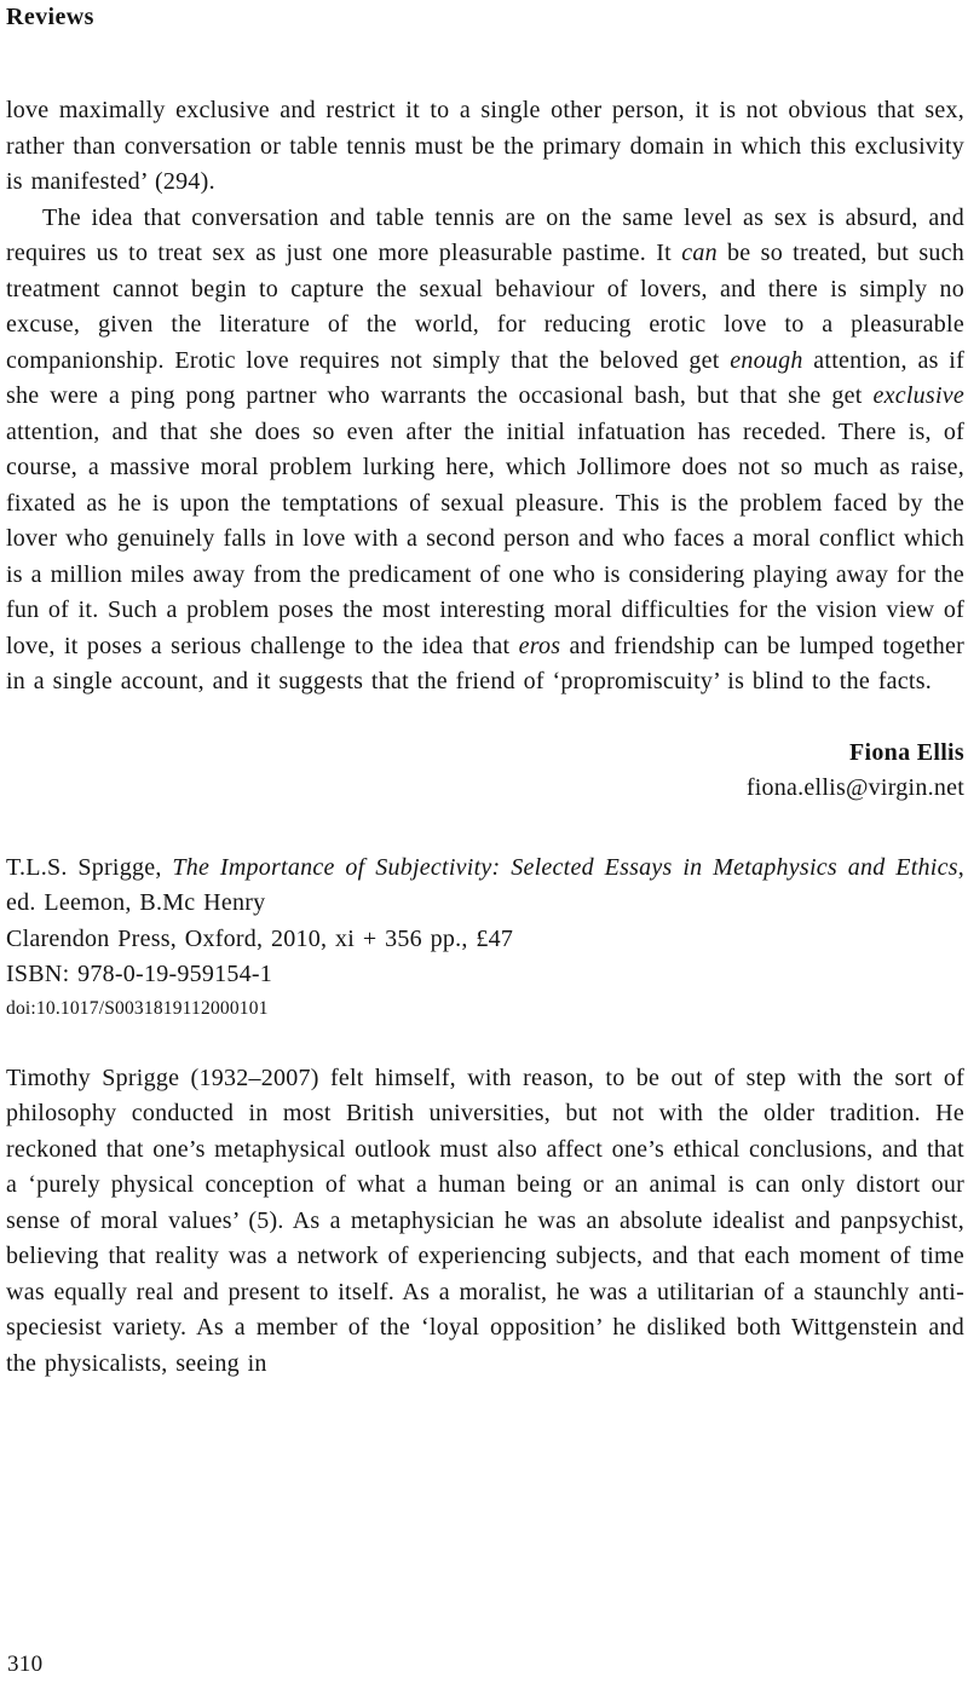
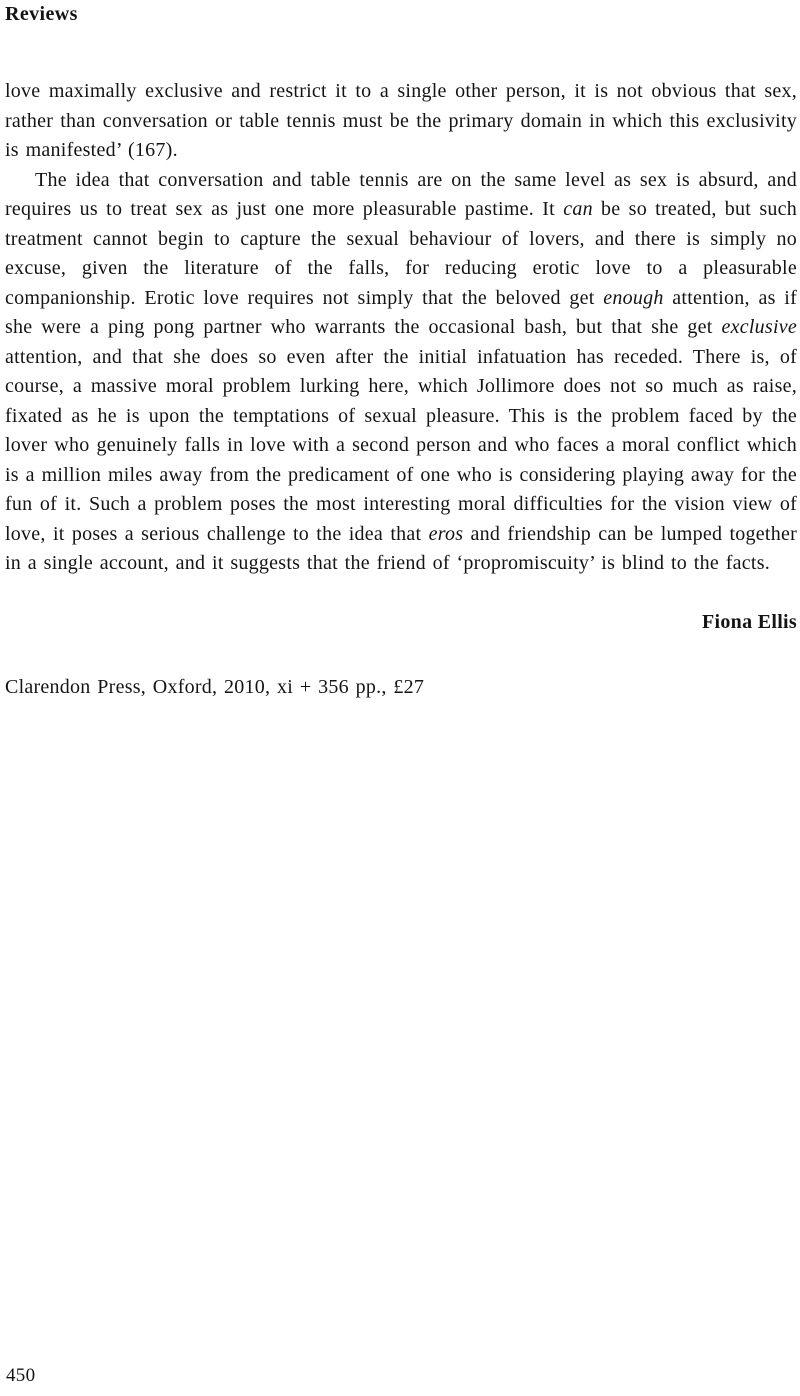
  Reviews
- love maximally exclusive and restrict it to a single other person, it is not obvious that sex, rather than conversation or table tennis must be the primary domain in which this exclusivity is manifested’ (294).
+ love maximally exclusive and restrict it to a single other person, it is not obvious that sex, rather than conversation or table tennis must be the primary domain in which this exclusivity is manifested’ (167).
- The idea that conversation and table tennis are on the same level as sex is absurd, and requires us to treat sex as just one more pleasurable pastime. It can be so treated, but such treatment cannot begin to capture the sexual behaviour of lovers, and there is simply no excuse, given the literature of the world, for reducing erotic love to a pleasurable companionship. Erotic love requires not simply that the beloved get enough attention, as if she were a ping pong partner who warrants the occasional bash, but that she get exclusive attention, and that she does so even after the initial infatuation has receded. There is, of course, a massive moral problem lurking here, which Jollimore does not so much as raise, fixated as he is upon the temptations of sexual pleasure. This is the problem faced by the lover who genuinely falls in love with a second person and who faces a moral conflict which is a million miles away from the predicament of one who is considering playing away for the fun of it. Such a problem poses the most interesting moral difficulties for the vision view of love, it poses a serious challenge to the idea that eros and friendship can be lumped together in a single account, and it suggests that the friend of ‘propromiscuity’ is blind to the facts.
+ The idea that conversation and table tennis are on the same level as sex is absurd, and requires us to treat sex as just one more pleasurable pastime. It can be so treated, but such treatment cannot begin to capture the sexual behaviour of lovers, and there is simply no excuse, given the literature of the falls, for reducing erotic love to a pleasurable companionship. Erotic love requires not simply that the beloved get enough attention, as if she were a ping pong partner who warrants the occasional bash, but that she get exclusive attention, and that she does so even after the initial infatuation has receded. There is, of course, a massive moral problem lurking here, which Jollimore does not so much as raise, fixated as he is upon the temptations of sexual pleasure. This is the problem faced by the lover who genuinely falls in love with a second person and who faces a moral conflict which is a million miles away from the predicament of one who is considering playing away for the fun of it. Such a problem poses the most interesting moral difficulties for the vision view of love, it poses a serious challenge to the idea that eros and friendship can be lumped together in a single account, and it suggests that the friend of ‘propromiscuity’ is blind to the facts.
  Fiona Ellis
- fiona.ellis@virgin.net
- T.L.S. Sprigge, The Importance of Subjectivity: Selected Essays in Metaphysics and Ethics, ed. Leemon, B.Mc Henry
- Clarendon Press, Oxford, 2010, xi + 356 pp., £47
+ Clarendon Press, Oxford, 2010, xi + 356 pp., £27
- ISBN: 978-0-19-959154-1
- doi:10.1017/S0031819112000101
- Timothy Sprigge (1932–2007) felt himself, with reason, to be out of step with the sort of philosophy conducted in most British universities, but not with the older tradition. He reckoned that one’s metaphysical outlook must also affect one’s ethical conclusions, and that a ‘purely physical conception of what a human being or an animal is can only distort our sense of moral values’ (5). As a metaphysician he was an absolute idealist and panpsychist, believing that reality was a network of experiencing subjects, and that each moment of time was equally real and present to itself. As a moralist, he was a utilitarian of a staunchly anti-speciesist variety. As a member of the ‘loyal opposition’ he disliked both Wittgenstein and the physicalists, seeing in
- 310
+ 450
